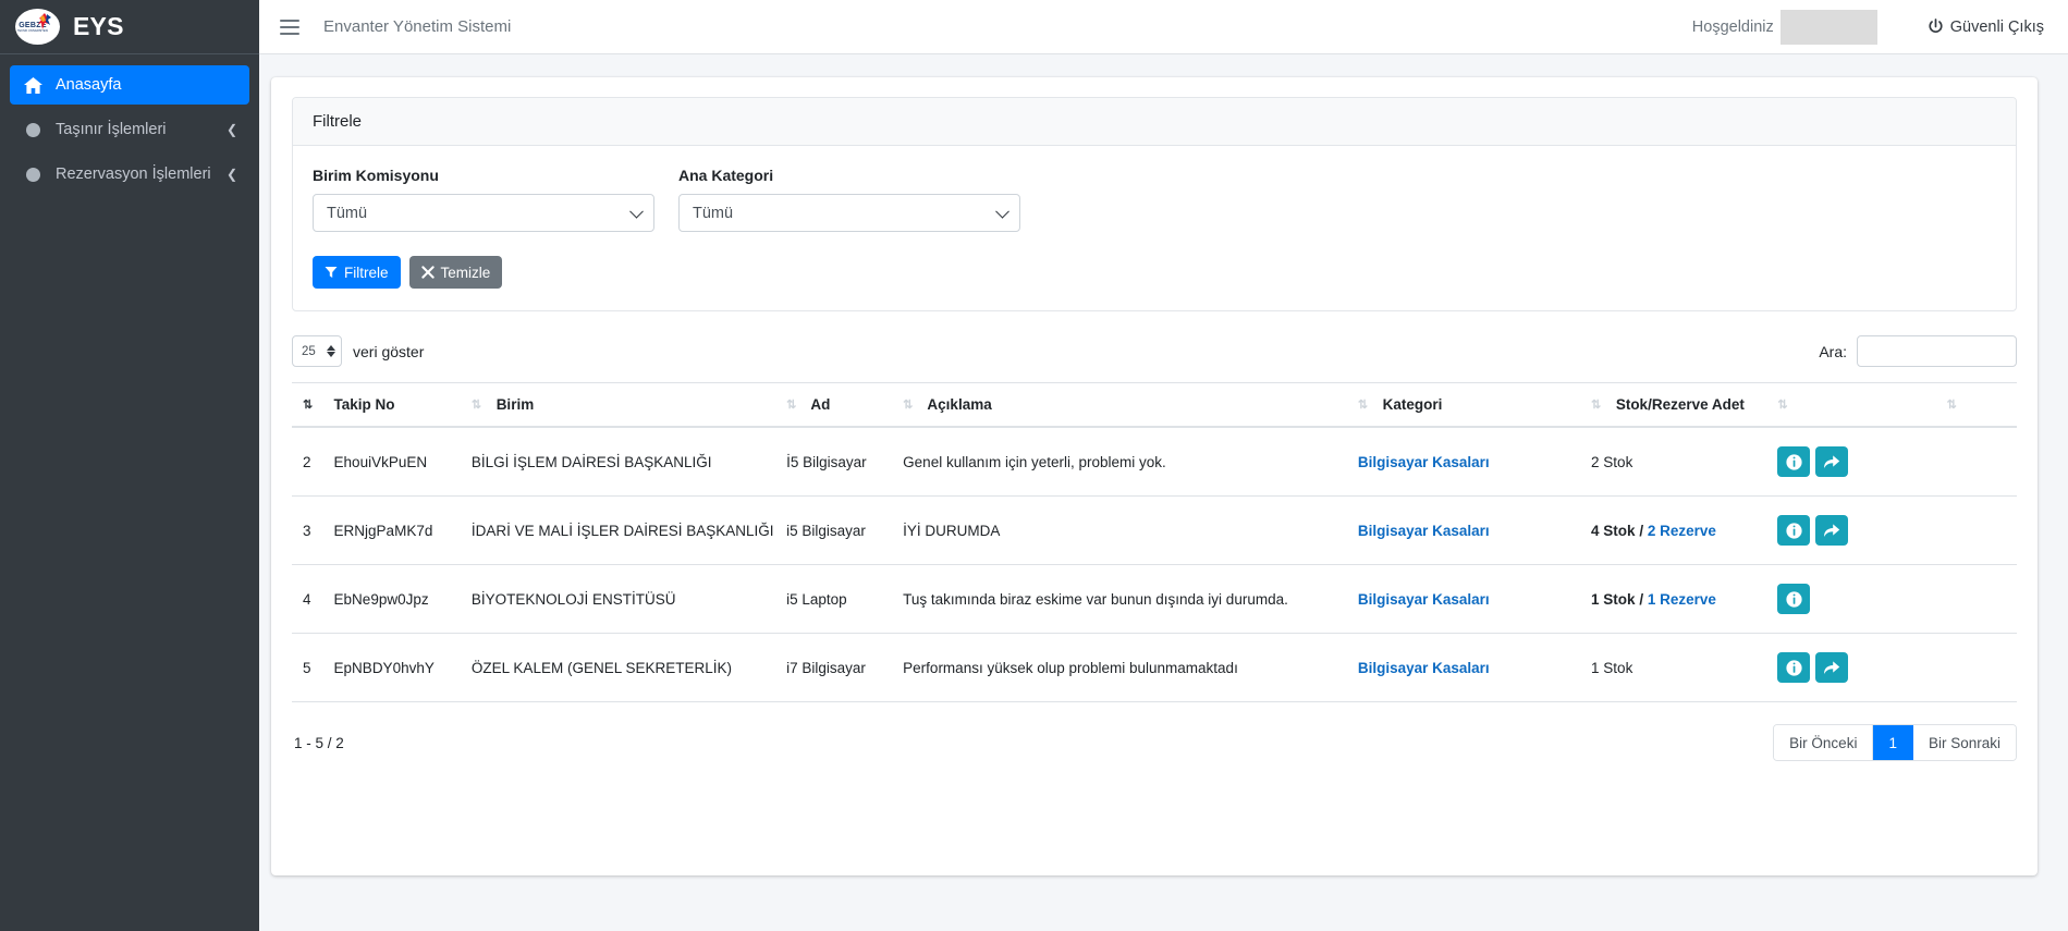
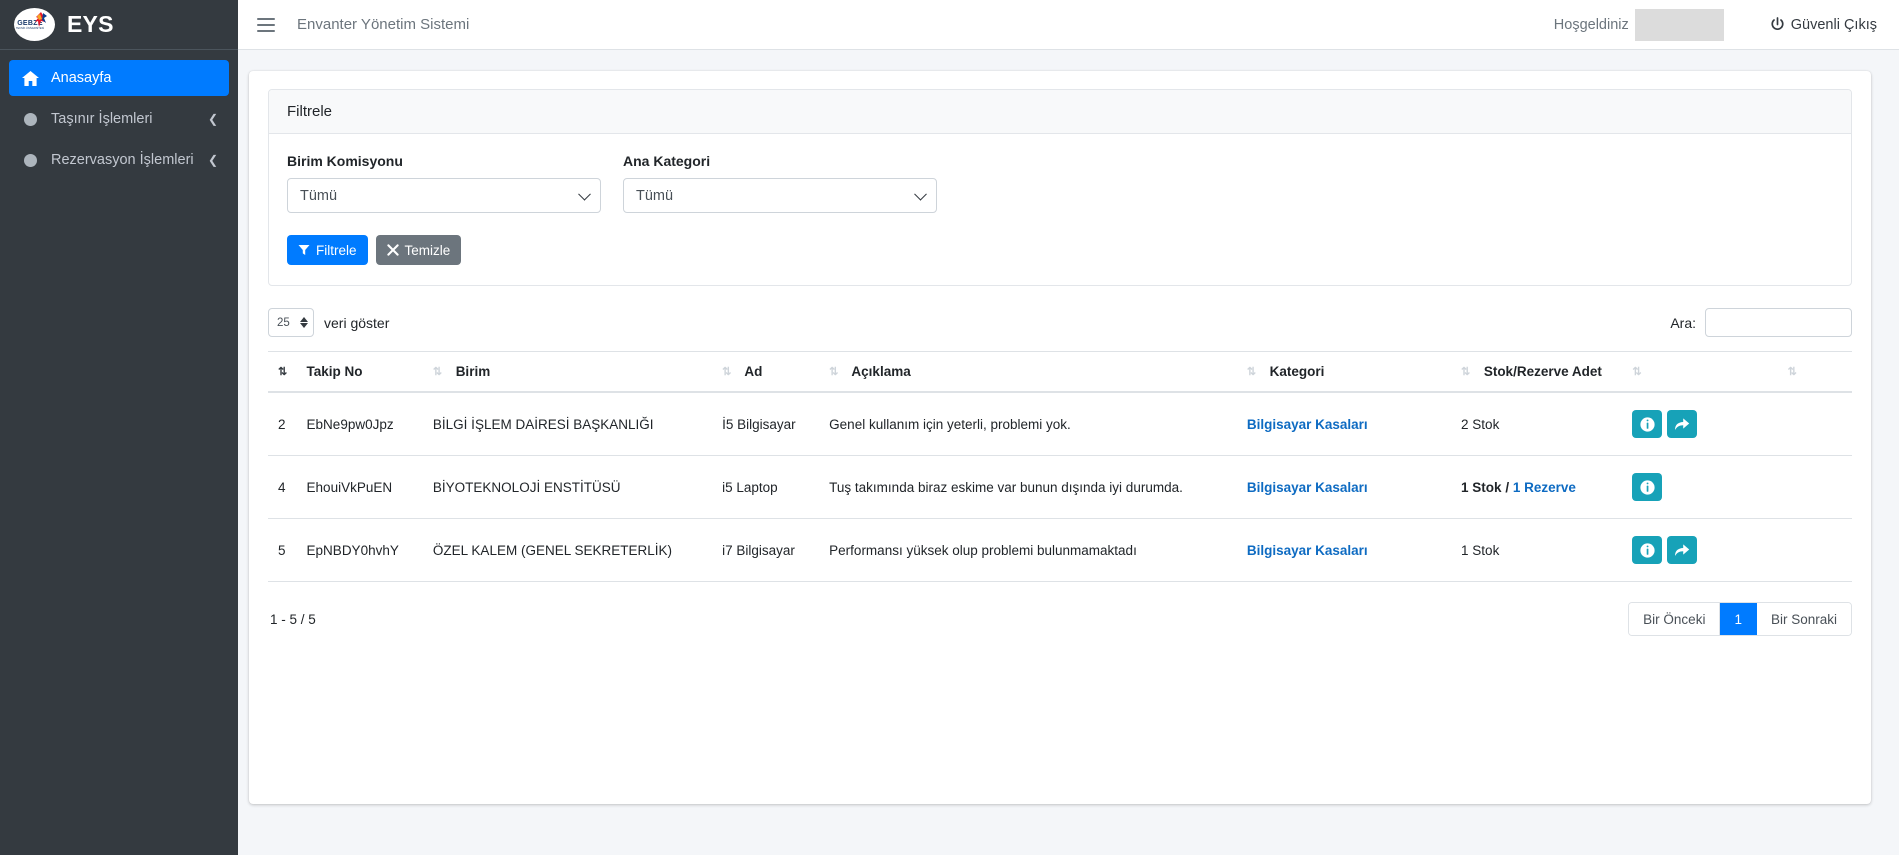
  EYS
  Anasayfa
  Taşınır İşlemleri
  ❮
  Rezervasyon İşlemleri
  ❮
  Envanter Yönetim Sistemi
  Hoşgeldiniz
  Güvenli Çıkış
  Filtrele
  Birim Komisyonu
  Tümü
  Ana Kategori
  Tümü
  Filtrele
  Temizle
  25
  veri göster
  Ara:
  ⇅	Takip No	⇅ Birim	⇅ Ad	⇅ Açıklama	⇅ Kategori	⇅ Stok/Rezerve Adet	⇅	⇅
- 2	EhouiVkPuEN	BİLGİ İŞLEM DAİRESİ BAŞKANLIĞI	İ5 Bilgisayar	Genel kullanım için yeterli, problemi yok.	Bilgisayar Kasaları	2 Stok
+ 2	EbNe9pw0Jpz	BİLGİ İŞLEM DAİRESİ BAŞKANLIĞI	İ5 Bilgisayar	Genel kullanım için yeterli, problemi yok.	Bilgisayar Kasaları	2 Stok
- 3	ERNjgPaMK7d	İDARİ VE MALİ İŞLER DAİRESİ BAŞKANLIĞI	i5 Bilgisayar	İYİ DURUMDA	Bilgisayar Kasaları	4 Stok / 2 Rezerve
- 4	EbNe9pw0Jpz	BİYOTEKNOLOJİ ENSTİTÜSÜ	i5 Laptop	Tuş takımında biraz eskime var bunun dışında iyi durumda.	Bilgisayar Kasaları	1 Stok / 1 Rezerve
+ 4	EhouiVkPuEN	BİYOTEKNOLOJİ ENSTİTÜSÜ	i5 Laptop	Tuş takımında biraz eskime var bunun dışında iyi durumda.	Bilgisayar Kasaları	1 Stok / 1 Rezerve
  5	EpNBDY0hvhY	ÖZEL KALEM (GENEL SEKRETERLİK)	i7 Bilgisayar	Performansı yüksek olup problemi bulunmamaktadı	Bilgisayar Kasaları	1 Stok
- 1 - 5 / 2
+ 1 - 5 / 5
  Bir Önceki
  1
  Bir Sonraki
